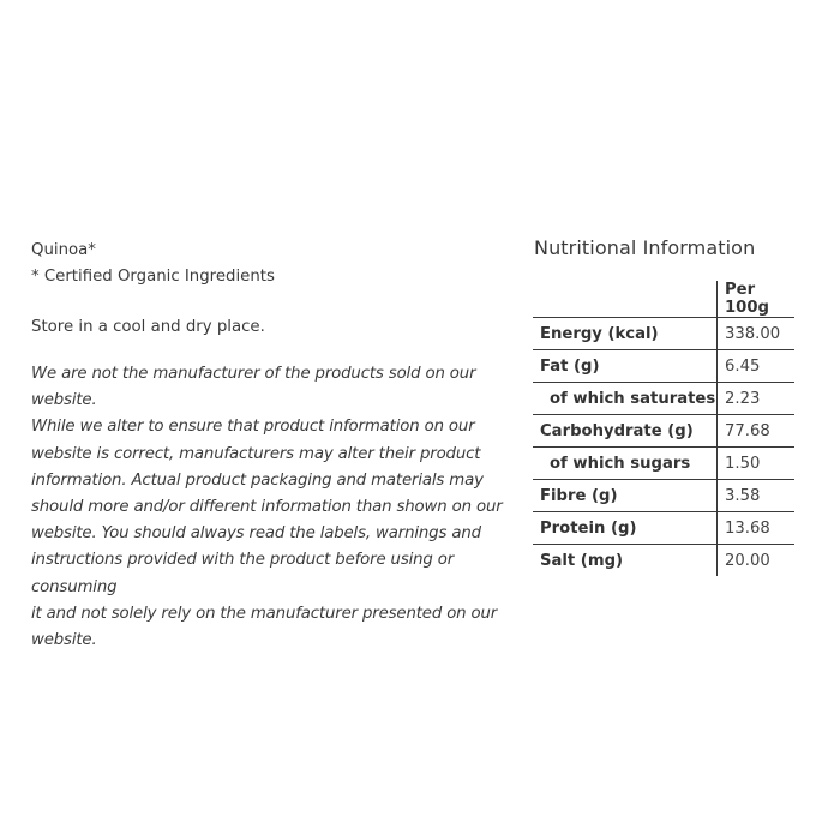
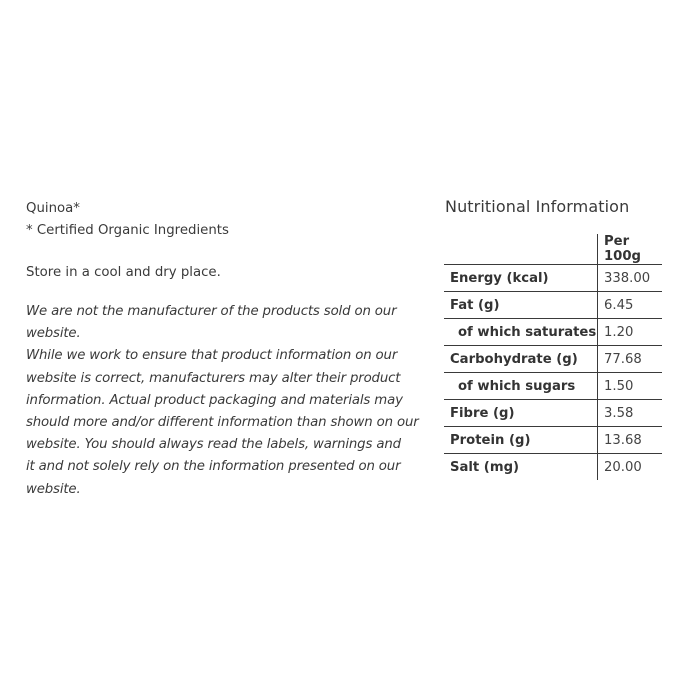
  Quinoa*
  * Certified Organic Ingredients
  Store in a cool and dry place.
  We are not the manufacturer of the products sold on our website.
- While we alter to ensure that product information on our
+ While we work to ensure that product information on our
  website is correct, manufacturers may alter their product
  information. Actual product packaging and materials may
  should more and/or different information than shown on our
  website. You should always read the labels, warnings and
- instructions provided with the product before using or consuming
- it and not solely rely on the manufacturer presented on our
+ it and not solely rely on the information presented on our
  website.
  Nutritional Information
  	Per 100g
  Energy (kcal)	338.00
  Fat (g)	6.45
- of which saturates	2.23
+ of which saturates	1.20
  Carbohydrate (g)	77.68
  of which sugars	1.50
  Fibre (g)	3.58
  Protein (g)	13.68
  Salt (mg)	20.00
